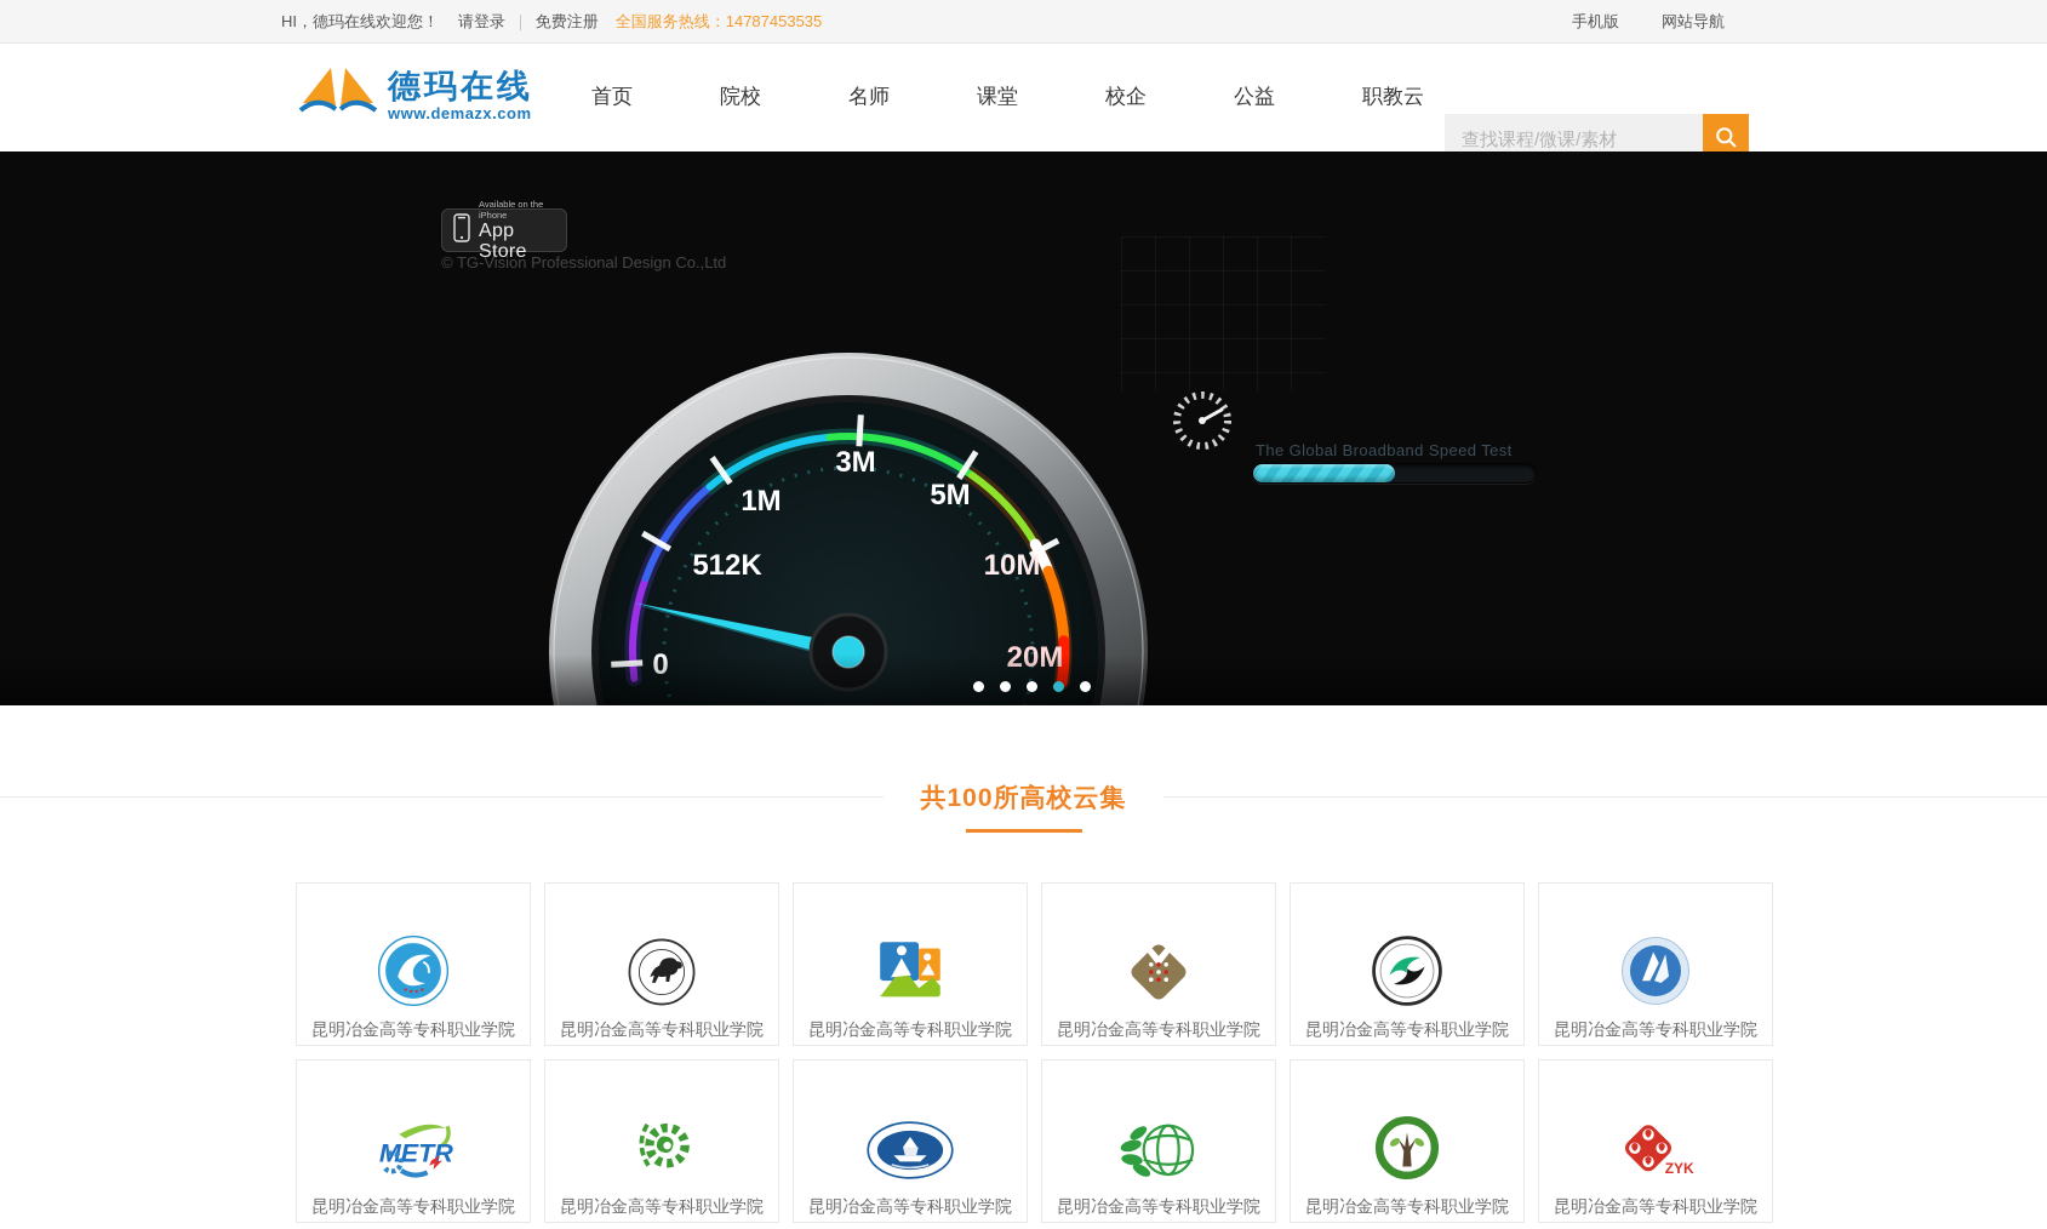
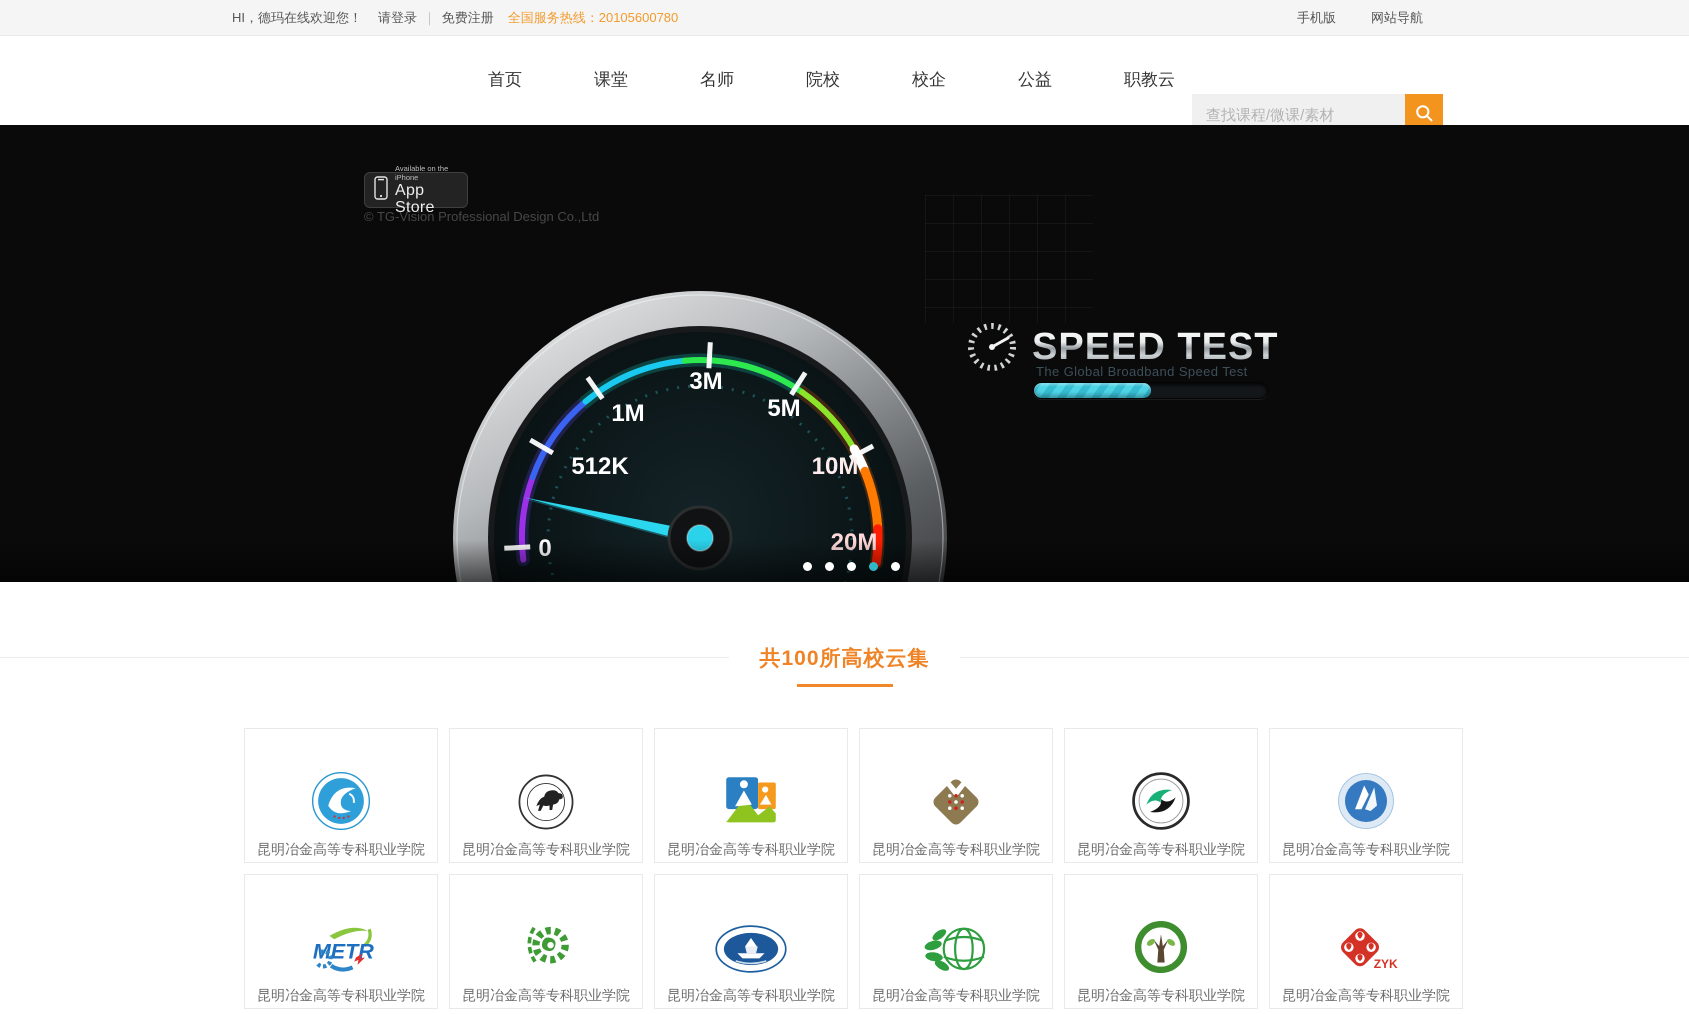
  HI，德玛在线欢迎您！
  请登录
  ｜
  免费注册
- 全国服务热线：14787453535
+ 全国服务热线：20105600780
  手机版
  网站导航
- 德玛在线
- www.demazx.com
  首页
- 院校
+ 课堂
  名师
- 课堂
+ 院校
  校企
  公益
  职教云
  查找课程/微课/素材
  Available on the iPhone
  App Store
  © TG-Vision Professional Design Co.,Ltd
  512K
  1M
  3M
  5M
  10M
+ SPEED TEST
  The Global Broadband Speed Test
  共100所高校云集
  昆明冶金高等专科职业学院
  昆明冶金高等专科职业学院
  昆明冶金高等专科职业学院
  昆明冶金高等专科职业学院
  昆明冶金高等专科职业学院
  昆明冶金高等专科职业学院
  ETR
  昆明冶金高等专科职业学院
  昆明冶金高等专科职业学院
  昆明冶金高等专科职业学院
  昆明冶金高等专科职业学院
  昆明冶金高等专科职业学院
  ZYK
  昆明冶金高等专科职业学院
